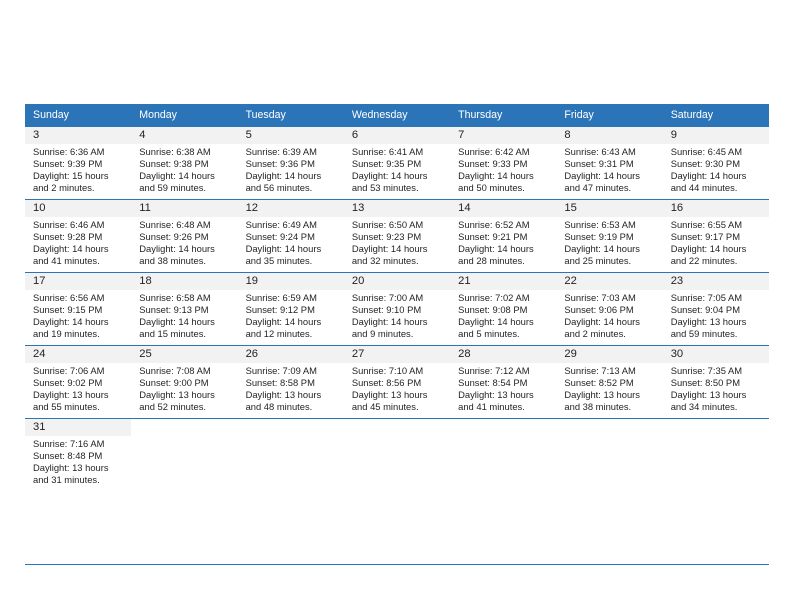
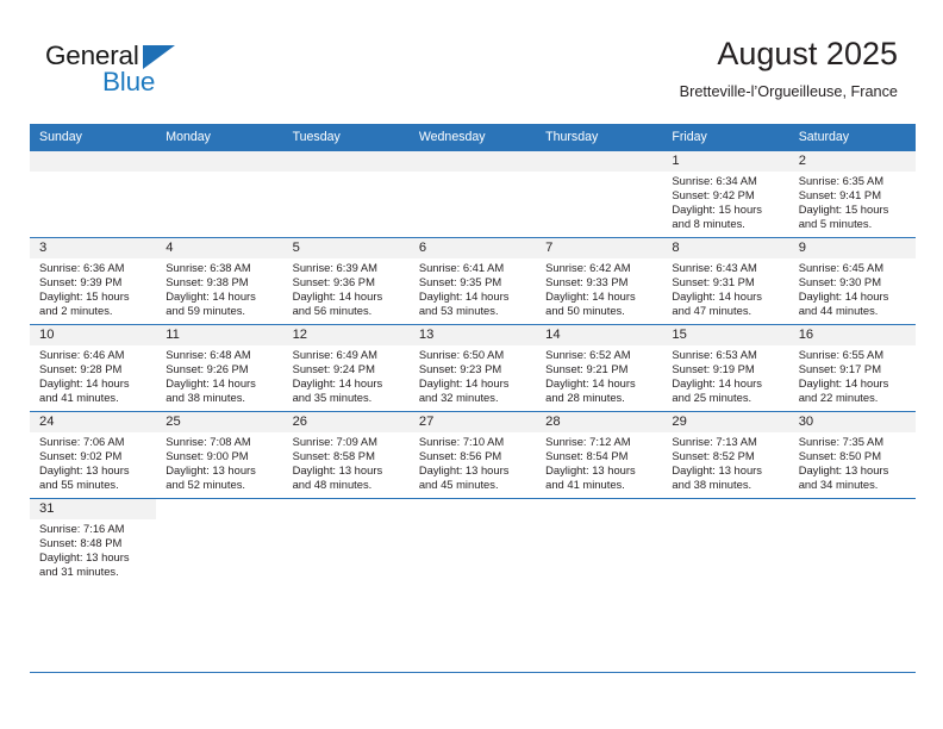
+ General
+ Blue
+ August 2025
+ Bretteville-l’Orgueilleuse, France
  Sunday	Monday	Tuesday	Wednesday	Thursday	Friday	Saturday
+ 					1Sunrise: 6:34 AMSunset: 9:42 PMDaylight: 15 hoursand 8 minutes.	2Sunrise: 6:35 AMSunset: 9:41 PMDaylight: 15 hoursand 5 minutes.
  3Sunrise: 6:36 AMSunset: 9:39 PMDaylight: 15 hoursand 2 minutes.	4Sunrise: 6:38 AMSunset: 9:38 PMDaylight: 14 hoursand 59 minutes.	5Sunrise: 6:39 AMSunset: 9:36 PMDaylight: 14 hoursand 56 minutes.	6Sunrise: 6:41 AMSunset: 9:35 PMDaylight: 14 hoursand 53 minutes.	7Sunrise: 6:42 AMSunset: 9:33 PMDaylight: 14 hoursand 50 minutes.	8Sunrise: 6:43 AMSunset: 9:31 PMDaylight: 14 hoursand 47 minutes.	9Sunrise: 6:45 AMSunset: 9:30 PMDaylight: 14 hoursand 44 minutes.
  10Sunrise: 6:46 AMSunset: 9:28 PMDaylight: 14 hoursand 41 minutes.	11Sunrise: 6:48 AMSunset: 9:26 PMDaylight: 14 hoursand 38 minutes.	12Sunrise: 6:49 AMSunset: 9:24 PMDaylight: 14 hoursand 35 minutes.	13Sunrise: 6:50 AMSunset: 9:23 PMDaylight: 14 hoursand 32 minutes.	14Sunrise: 6:52 AMSunset: 9:21 PMDaylight: 14 hoursand 28 minutes.	15Sunrise: 6:53 AMSunset: 9:19 PMDaylight: 14 hoursand 25 minutes.	16Sunrise: 6:55 AMSunset: 9:17 PMDaylight: 14 hoursand 22 minutes.
- 17Sunrise: 6:56 AMSunset: 9:15 PMDaylight: 14 hoursand 19 minutes.	18Sunrise: 6:58 AMSunset: 9:13 PMDaylight: 14 hoursand 15 minutes.	19Sunrise: 6:59 AMSunset: 9:12 PMDaylight: 14 hoursand 12 minutes.	20Sunrise: 7:00 AMSunset: 9:10 PMDaylight: 14 hoursand 9 minutes.	21Sunrise: 7:02 AMSunset: 9:08 PMDaylight: 14 hoursand 5 minutes.	22Sunrise: 7:03 AMSunset: 9:06 PMDaylight: 14 hoursand 2 minutes.	23Sunrise: 7:05 AMSunset: 9:04 PMDaylight: 13 hoursand 59 minutes.
  24Sunrise: 7:06 AMSunset: 9:02 PMDaylight: 13 hoursand 55 minutes.	25Sunrise: 7:08 AMSunset: 9:00 PMDaylight: 13 hoursand 52 minutes.	26Sunrise: 7:09 AMSunset: 8:58 PMDaylight: 13 hoursand 48 minutes.	27Sunrise: 7:10 AMSunset: 8:56 PMDaylight: 13 hoursand 45 minutes.	28Sunrise: 7:12 AMSunset: 8:54 PMDaylight: 13 hoursand 41 minutes.	29Sunrise: 7:13 AMSunset: 8:52 PMDaylight: 13 hoursand 38 minutes.	30Sunrise: 7:35 AMSunset: 8:50 PMDaylight: 13 hoursand 34 minutes.
  31Sunrise: 7:16 AMSunset: 8:48 PMDaylight: 13 hoursand 31 minutes.
